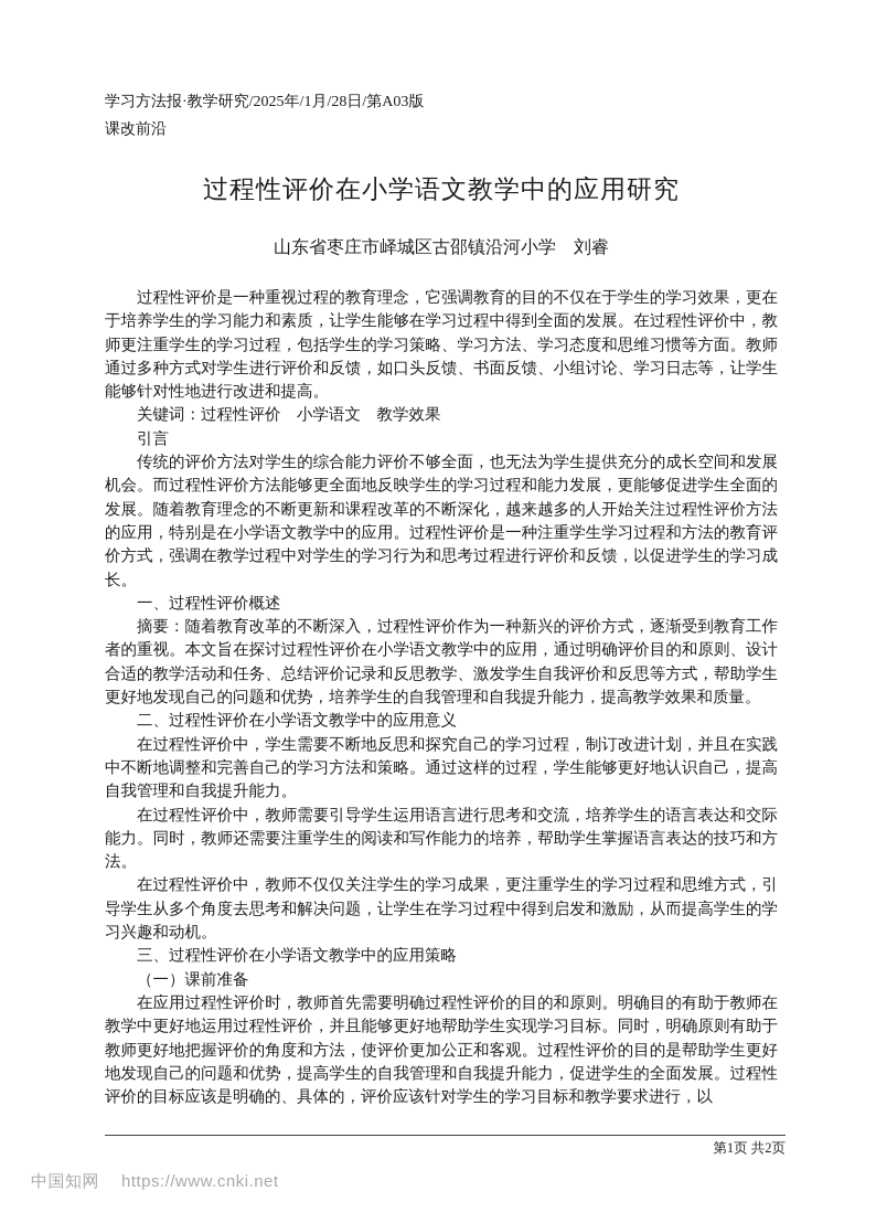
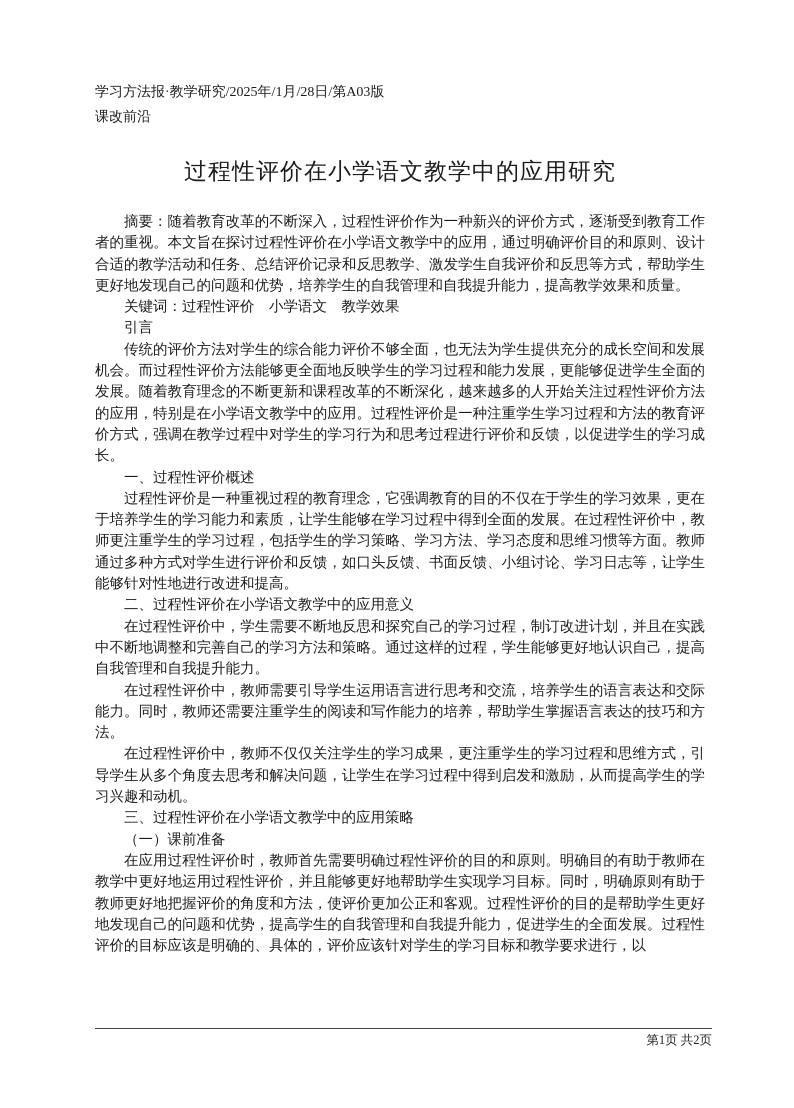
  学习方法报·教学研究/2025年/1月/28日/第A03版
  课改前沿
  过程性评价在小学语文教学中的应用研究
- 山东省枣庄市峄城区古邵镇沿河小学 刘睿
- 过程性评价是一种重视过程的教育理念，它强调教育的目的不仅在于学生的学习效果，更在于培养学生的学习能力和素质，让学生能够在学习过程中得到全面的发展。在过程性评价中，教师更注重学生的学习过程，包括学生的学习策略、学习方法、学习态度和思维习惯等方面。教师通过多种方式对学生进行评价和反馈，如口头反馈、书面反馈、小组讨论、学习日志等，让学生能够针对性地进行改进和提高。
+ 摘要：随着教育改革的不断深入，过程性评价作为一种新兴的评价方式，逐渐受到教育工作者的重视。本文旨在探讨过程性评价在小学语文教学中的应用，通过明确评价目的和原则、设计合适的教学活动和任务、总结评价记录和反思教学、激发学生自我评价和反思等方式，帮助学生更好地发现自己的问题和优势，培养学生的自我管理和自我提升能力，提高教学效果和质量。
  关键词：过程性评价 小学语文 教学效果
  引言
  传统的评价方法对学生的综合能力评价不够全面，也无法为学生提供充分的成长空间和发展机会。而过程性评价方法能够更全面地反映学生的学习过程和能力发展，更能够促进学生全面的发展。随着教育理念的不断更新和课程改革的不断深化，越来越多的人开始关注过程性评价方法的应用，特别是在小学语文教学中的应用。过程性评价是一种注重学生学习过程和方法的教育评价方式，强调在教学过程中对学生的学习行为和思考过程进行评价和反馈，以促进学生的学习成长。
  一、过程性评价概述
- 摘要：随着教育改革的不断深入，过程性评价作为一种新兴的评价方式，逐渐受到教育工作者的重视。本文旨在探讨过程性评价在小学语文教学中的应用，通过明确评价目的和原则、设计合适的教学活动和任务、总结评价记录和反思教学、激发学生自我评价和反思等方式，帮助学生更好地发现自己的问题和优势，培养学生的自我管理和自我提升能力，提高教学效果和质量。
+ 过程性评价是一种重视过程的教育理念，它强调教育的目的不仅在于学生的学习效果，更在于培养学生的学习能力和素质，让学生能够在学习过程中得到全面的发展。在过程性评价中，教师更注重学生的学习过程，包括学生的学习策略、学习方法、学习态度和思维习惯等方面。教师通过多种方式对学生进行评价和反馈，如口头反馈、书面反馈、小组讨论、学习日志等，让学生能够针对性地进行改进和提高。
  二、过程性评价在小学语文教学中的应用意义
  在过程性评价中，学生需要不断地反思和探究自己的学习过程，制订改进计划，并且在实践中不断地调整和完善自己的学习方法和策略。通过这样的过程，学生能够更好地认识自己，提高自我管理和自我提升能力。
  在过程性评价中，教师需要引导学生运用语言进行思考和交流，培养学生的语言表达和交际能力。同时，教师还需要注重学生的阅读和写作能力的培养，帮助学生掌握语言表达的技巧和方法。
  在过程性评价中，教师不仅仅关注学生的学习成果，更注重学生的学习过程和思维方式，引导学生从多个角度去思考和解决问题，让学生在学习过程中得到启发和激励，从而提高学生的学习兴趣和动机。
  三、过程性评价在小学语文教学中的应用策略
  （一）课前准备
  在应用过程性评价时，教师首先需要明确过程性评价的目的和原则。明确目的有助于教师在教学中更好地运用过程性评价，并且能够更好地帮助学生实现学习目标。同时，明确原则有助于教师更好地把握评价的角度和方法，使评价更加公正和客观。过程性评价的目的是帮助学生更好地发现自己的问题和优势，提高学生的自我管理和自我提升能力，促进学生的全面发展。过程性评价的目标应该是明确的、具体的，评价应该针对学生的学习目标和教学要求进行，以
  第1页 共2页
- 中国知网 https://www.cnki.net
